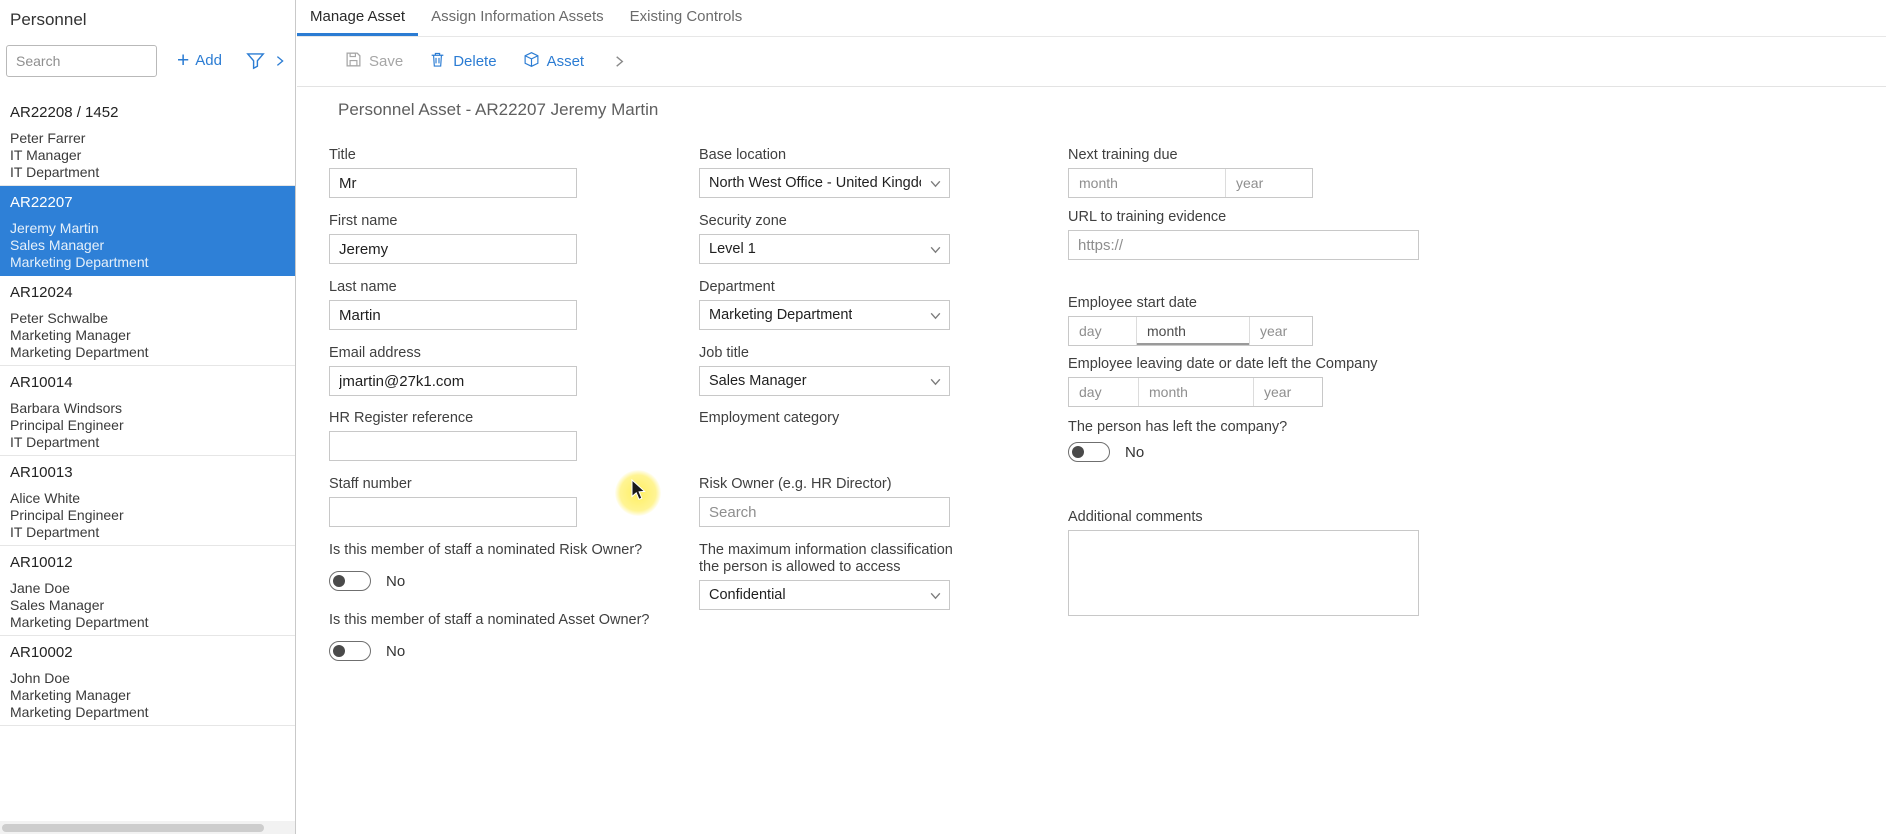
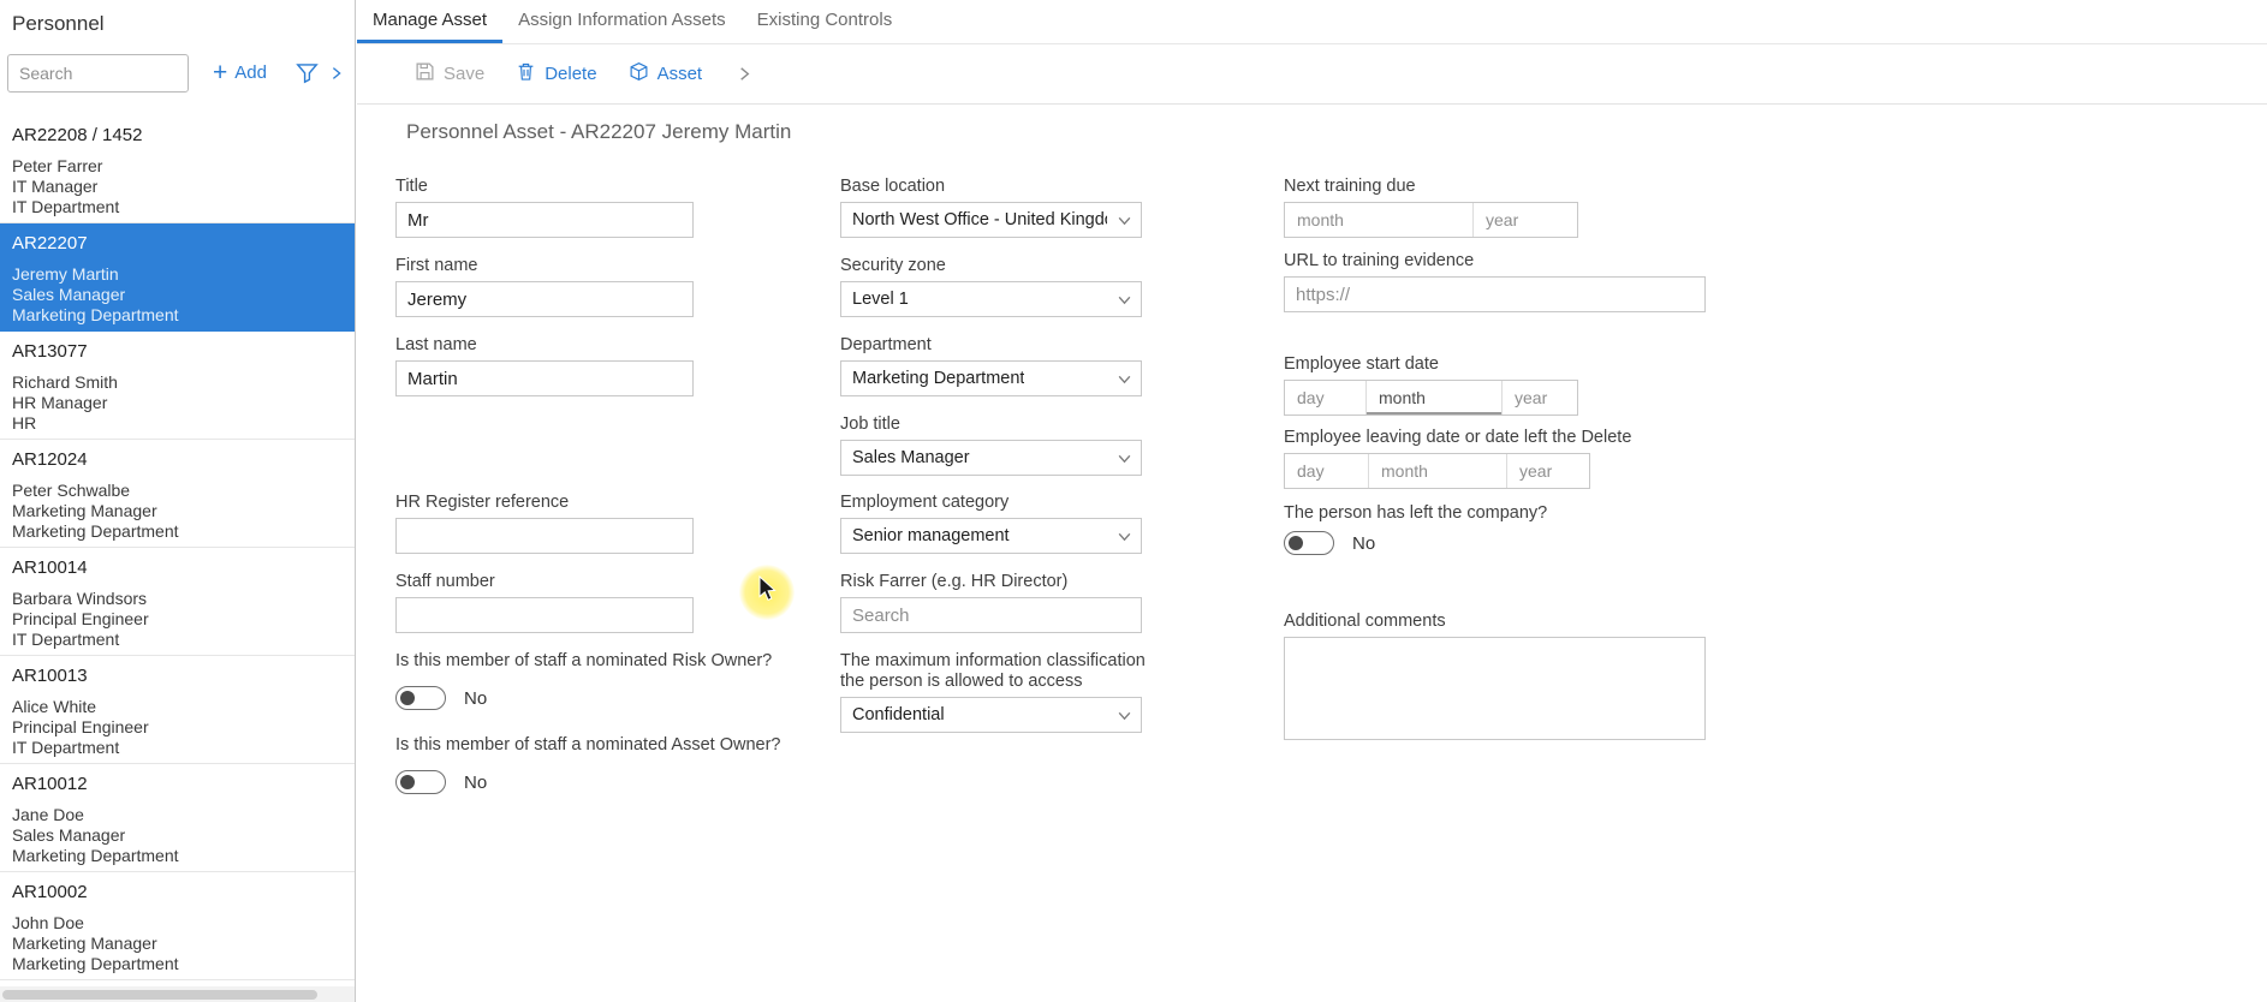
  Personnel
  Search
  +
  Add
  AR22208 / 1452
  Peter Farrer
  IT Manager
  IT Department
  AR22207
  Jeremy Martin
  Sales Manager
  Marketing Department
+ AR13077
+ Richard Smith
+ HR Manager
+ HR
  AR12024
  Peter Schwalbe
  Marketing Manager
  Marketing Department
  AR10014
  Barbara Windsors
  Principal Engineer
  IT Department
  AR10013
  Alice White
  Principal Engineer
  IT Department
  AR10012
  Jane Doe
  Sales Manager
  Marketing Department
  AR10002
  John Doe
  Marketing Manager
  Marketing Department
  Manage Asset
  Assign Information Assets
  Existing Controls
  Save
  Delete
  Asset
  Personnel Asset - AR22207 Jeremy Martin
  Title
  Mr
  First name
  Jeremy
  Last name
  Martin
- Email address
- jmartin@27k1.com
  HR Register reference
  Staff number
  Is this member of staff a nominated Risk Owner?
  No
  Is this member of staff a nominated Asset Owner?
  No
  Base location
  North West Office - United Kingd
  Security zone
  Level 1
  Department
  Marketing Department
  Job title
  Sales Manager
  Employment category
+ Senior management
- Risk Owner (e.g. HR Director)
+ Risk Farrer (e.g. HR Director)
  Search
  The maximum information classification the person is allowed to access
  Confidential
  Next training due
  month
  year
  URL to training evidence
  https://
  Employee start date
  day
  month
  year
- Employee leaving date or date left the Company
+ Employee leaving date or date left the Delete
  day
  month
  year
  The person has left the company?
  No
  Additional comments
